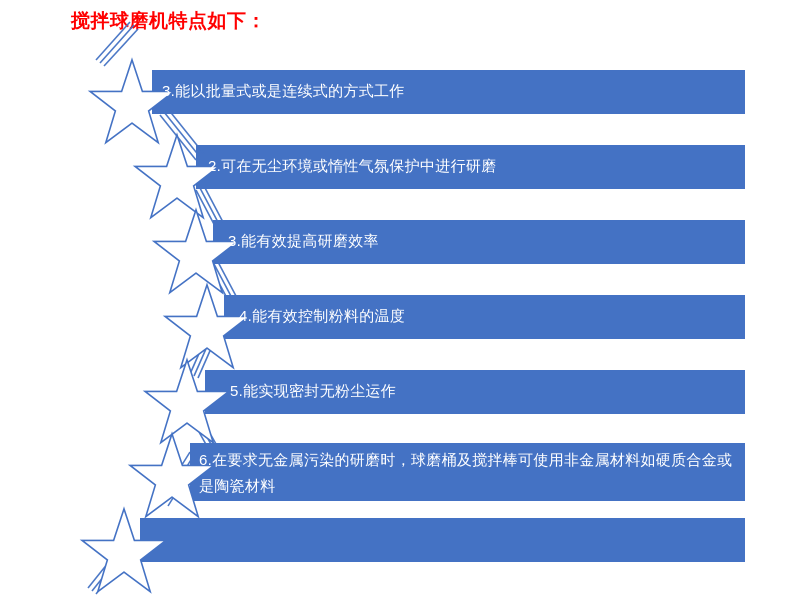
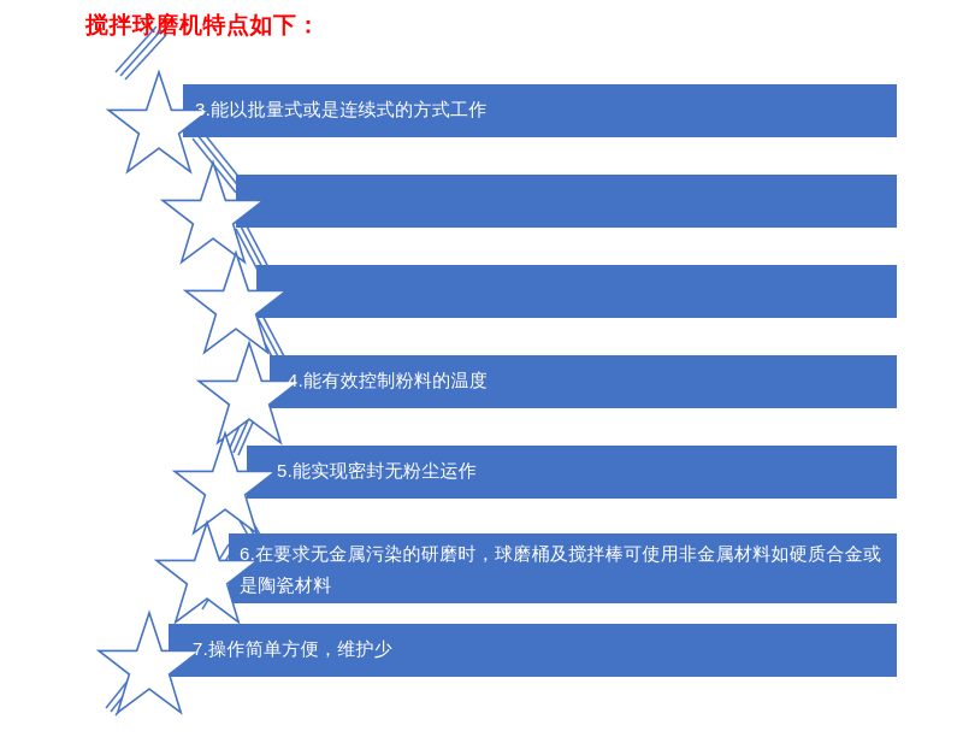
  搅拌球磨机特点如下：
  3.能以批量式或是连续式的方式工作
- 2.可在无尘环境或惰性气氛保护中进行研磨
- 3.能有效提高研磨效率
  4.能有效控制粉料的温度
  5.能实现密封无粉尘运作
  6.在要求无金属污染的研磨时，球磨桶及搅拌棒可使用非金属材料如硬质合金或是陶瓷材料
+ 7.操作简单方便，维护少
